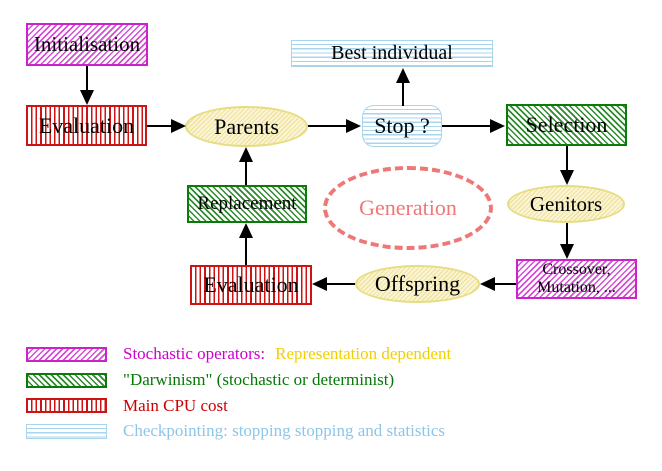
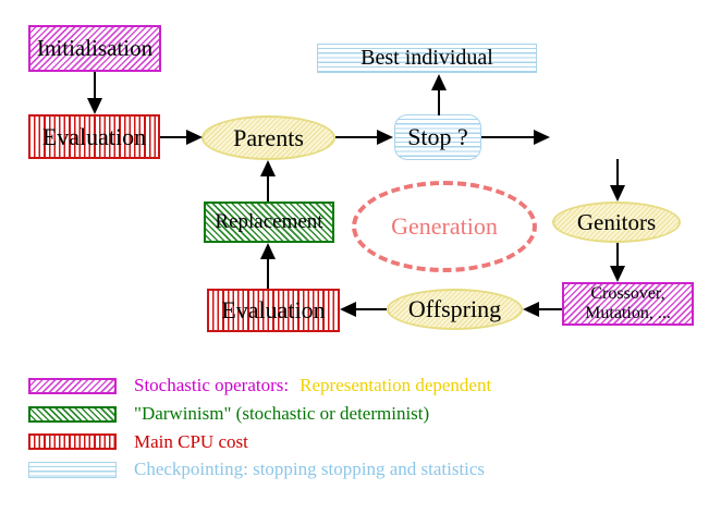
  Initialisation
  Evaluation
  Parents
  Best individual
  Stop ?
- Selection
  Replacement
  Generation
  Genitors
  Crossover,
  Mutation, ...
  Evaluation
  Offspring
  Stochastic operators: Representation dependent
  "Darwinism" (stochastic or determinist)
  Main CPU cost
  Checkpointing: stopping stopping and statistics
